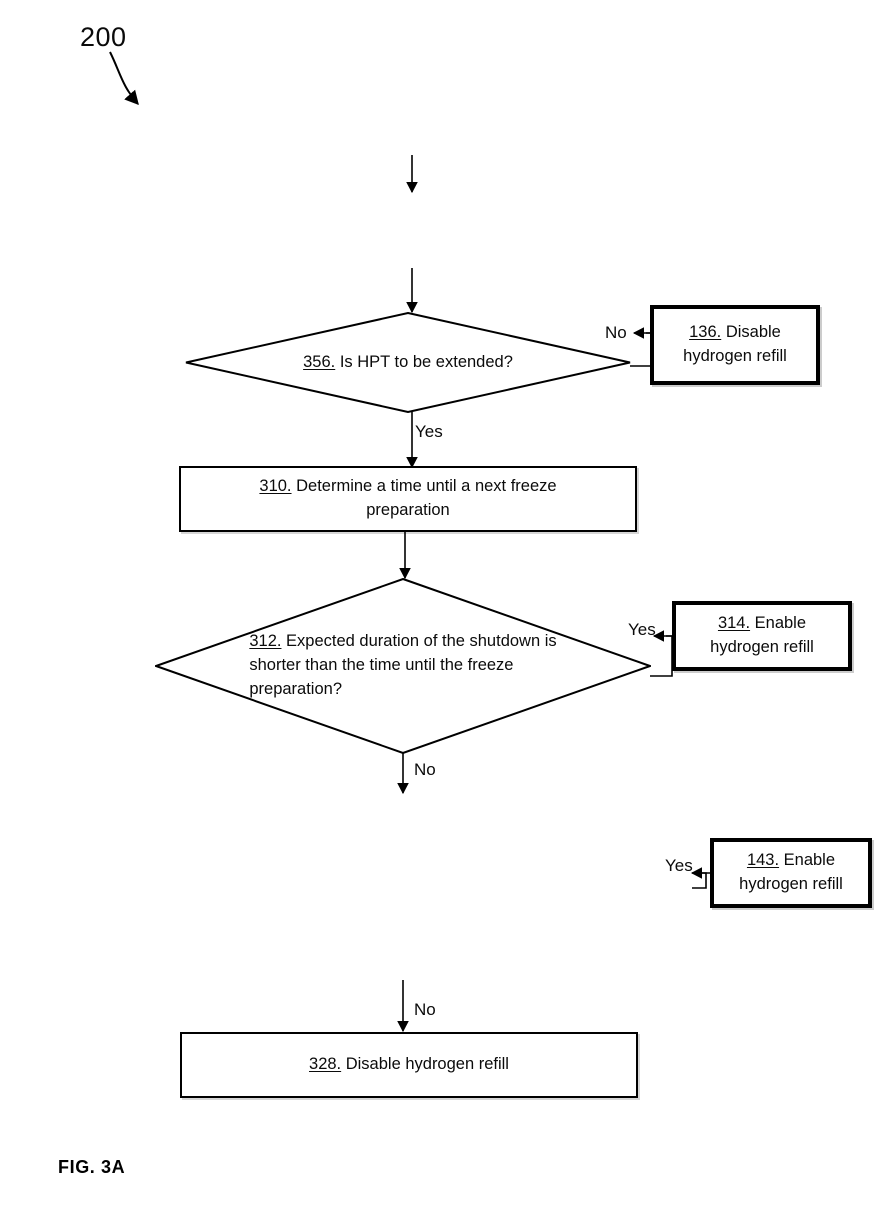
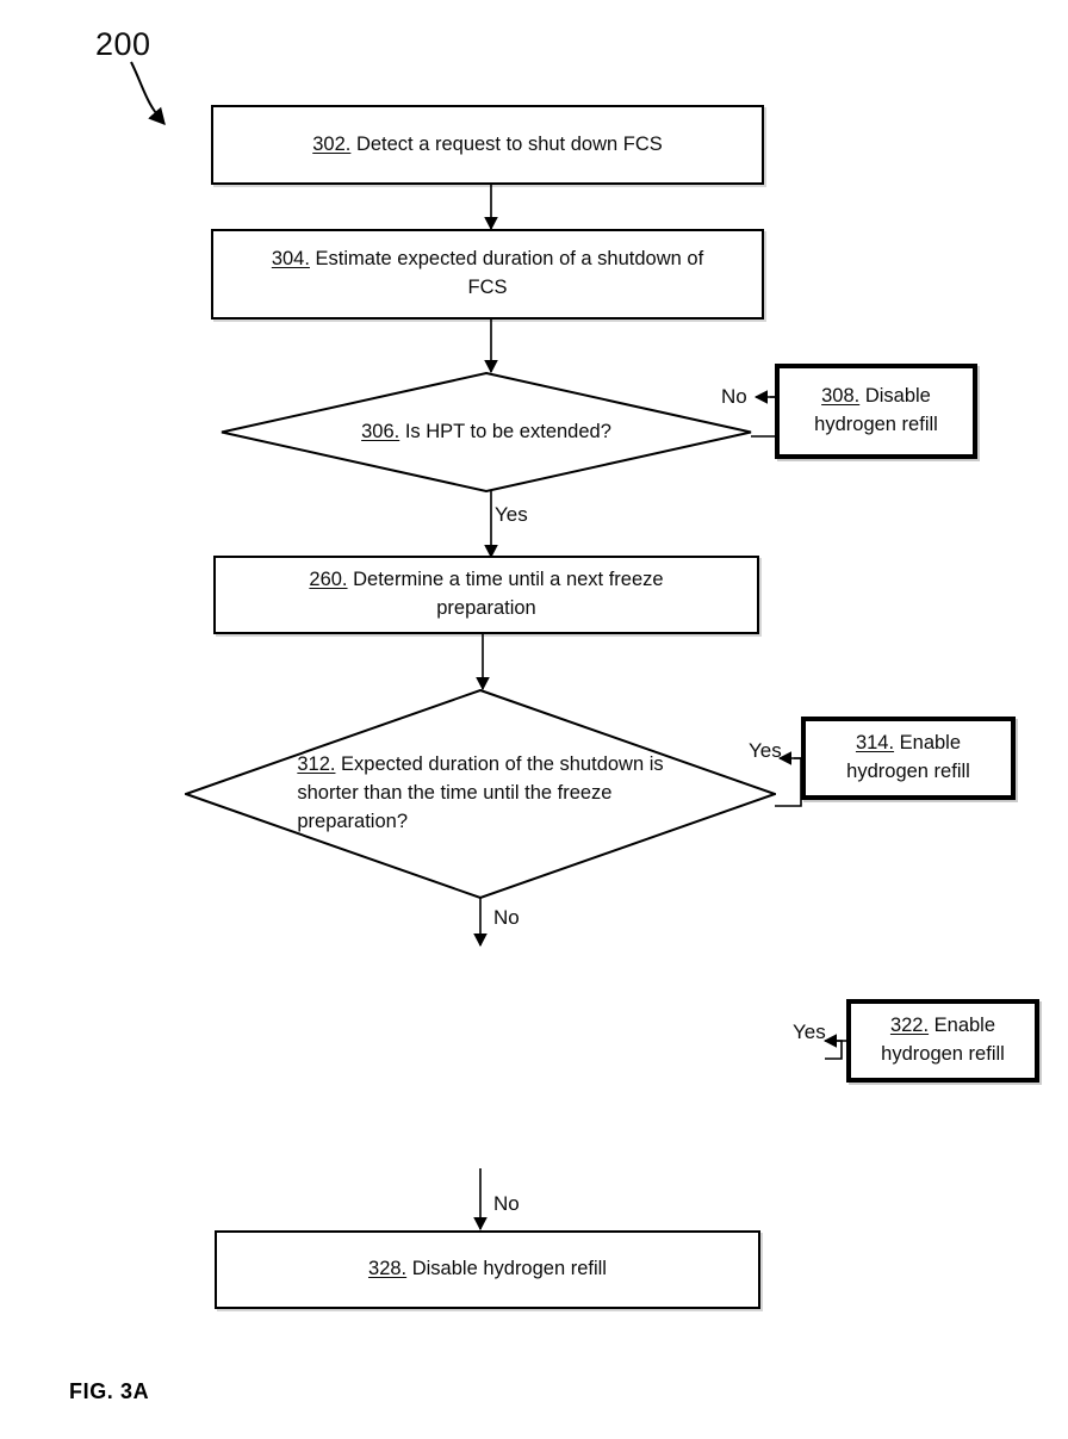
  200
+ 302. Detect a request to shut down FCS
+ 304. Estimate expected duration of a shutdown of
+ FCS
- 356. Is HPT to be extended?
+ 306. Is HPT to be extended?
- 136. Disable
+ 308. Disable
  hydrogen refill
- 310. Determine a time until a next freeze
+ 260. Determine a time until a next freeze
  preparation
  312. Expected duration of the shutdown is
  shorter than the time until the freeze
  preparation?
  314. Enable
  hydrogen refill
- 143. Enable
+ 322. Enable
  hydrogen refill
  328. Disable hydrogen refill
  No
  Yes
  Yes
  No
  Yes
  No
  FIG. 3A
